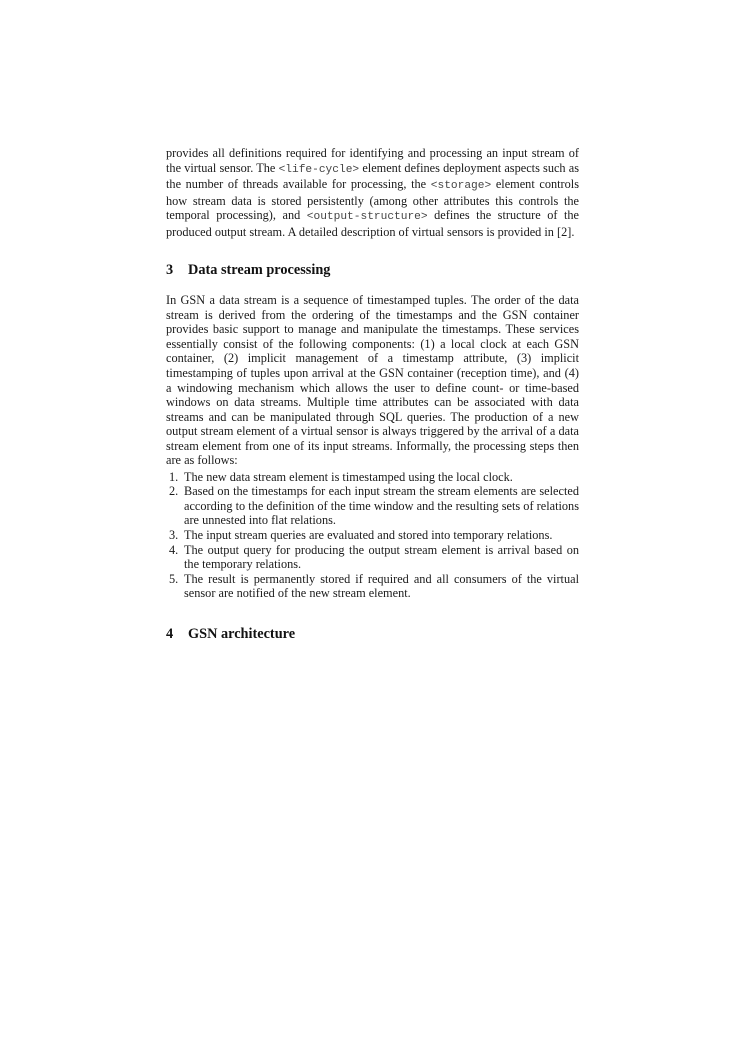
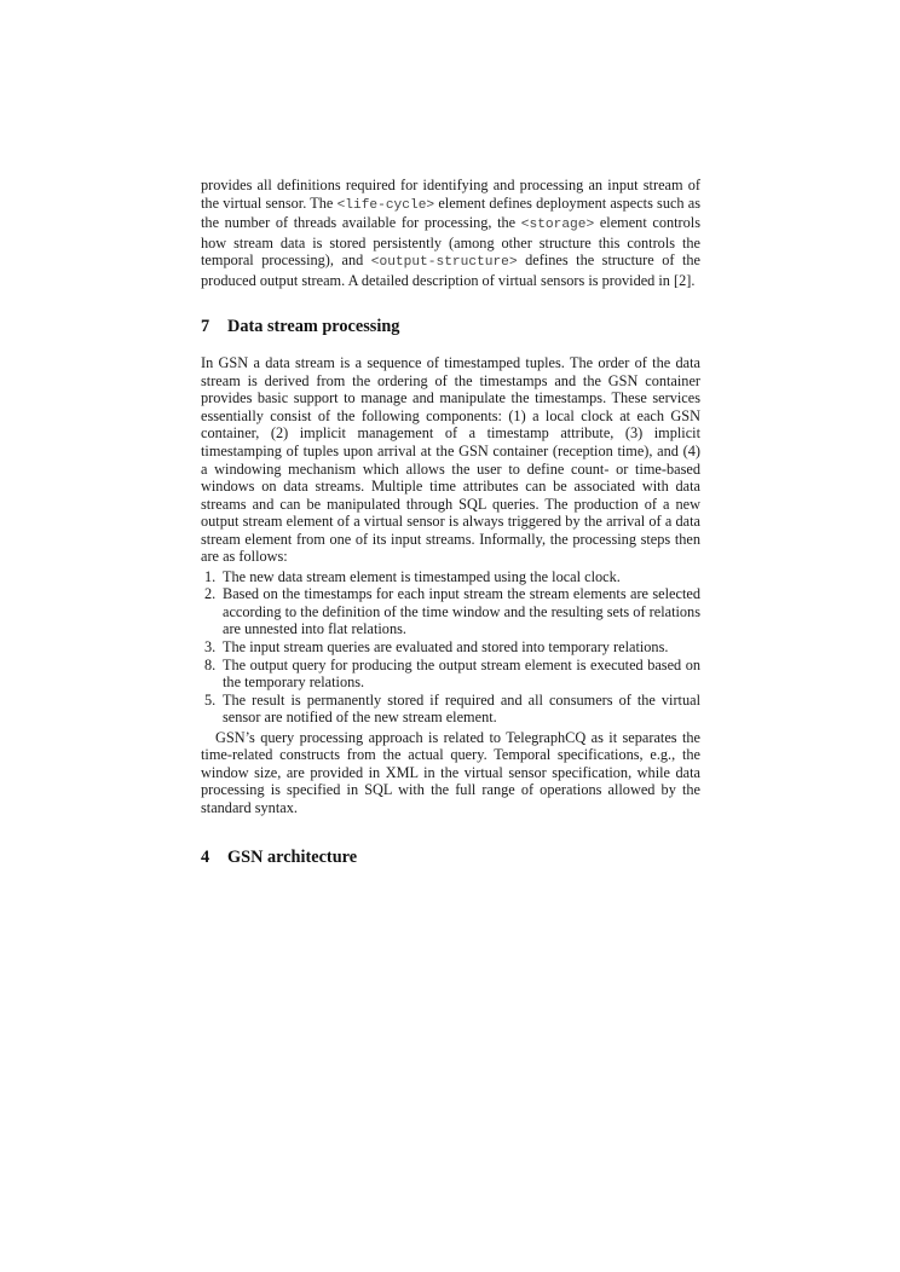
- provides all definitions required for identifying and processing an input stream of the virtual sensor. The <life-cycle> element defines deployment aspects such as the number of threads available for processing, the <storage> element controls how stream data is stored persistently (among other attributes this controls the temporal processing), and <output-structure> defines the structure of the produced output stream. A detailed description of virtual sensors is provided in [2].
+ provides all definitions required for identifying and processing an input stream of the virtual sensor. The <life-cycle> element defines deployment aspects such as the number of threads available for processing, the <storage> element controls how stream data is stored persistently (among other structure this controls the temporal processing), and <output-structure> defines the structure of the produced output stream. A detailed description of virtual sensors is provided in [2].
- 3 Data stream processing
+ 7 Data stream processing
  In GSN a data stream is a sequence of timestamped tuples. The order of the data stream is derived from the ordering of the timestamps and the GSN container provides basic support to manage and manipulate the timestamps. These services essentially consist of the following components: (1) a local clock at each GSN container, (2) implicit management of a timestamp attribute, (3) implicit timestamping of tuples upon arrival at the GSN container (reception time), and (4) a windowing mechanism which allows the user to define count- or time-based windows on data streams. Multiple time attributes can be associated with data streams and can be manipulated through SQL queries. The production of a new output stream element of a virtual sensor is always triggered by the arrival of a data stream element from one of its input streams. Informally, the processing steps then are as follows:
  1.
  The new data stream element is timestamped using the local clock.
  2.
  Based on the timestamps for each input stream the stream elements are selected according to the definition of the time window and the resulting sets of relations are unnested into flat relations.
  3.
  The input stream queries are evaluated and stored into temporary relations.
- 4.
+ 8.
- The output query for producing the output stream element is arrival based on the temporary relations.
+ The output query for producing the output stream element is executed based on the temporary relations.
  5.
  The result is permanently stored if required and all consumers of the virtual sensor are notified of the new stream element.
+ GSN’s query processing approach is related to TelegraphCQ as it separates the time-related constructs from the actual query. Temporal specifications, e.g., the window size, are provided in XML in the virtual sensor specification, while data processing is speci­fied in SQL with the full range of operations allowed by the standard syntax.
  4 GSN architecture
